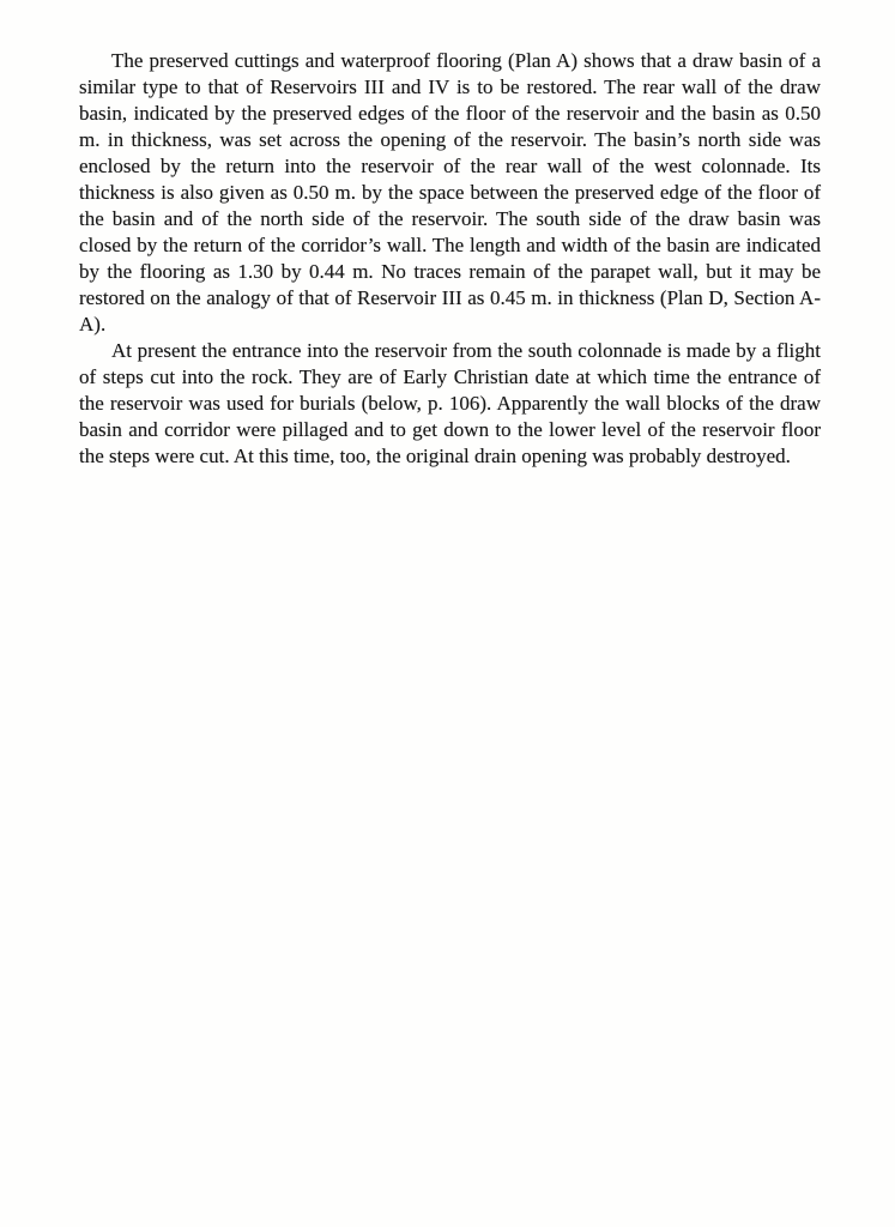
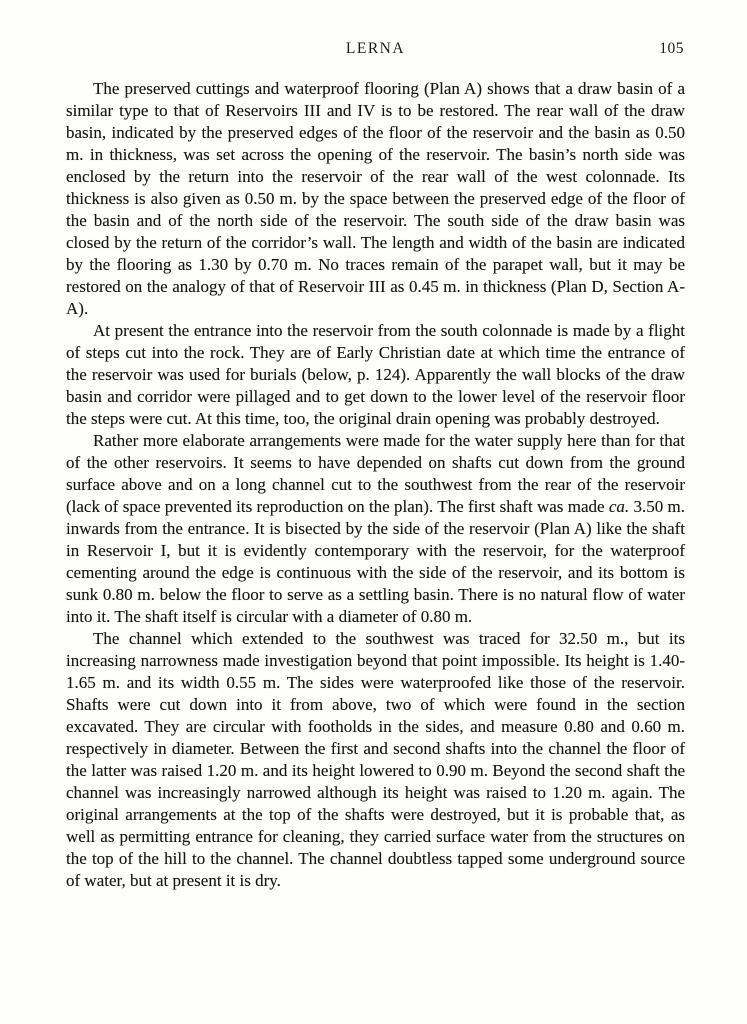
+ 105
+ LERNA
- The preserved cuttings and waterproof flooring (Plan A) shows that a draw basin of a similar type to that of Reservoirs III and IV is to be restored. The rear wall of the draw basin, indicated by the preserved edges of the floor of the reservoir and the basin as 0.50 m. in thickness, was set across the opening of the reservoir. The basin’s north side was enclosed by the return into the reservoir of the rear wall of the west colonnade. Its thickness is also given as 0.50 m. by the space between the preserved edge of the floor of the basin and of the north side of the reservoir. The south side of the draw basin was closed by the return of the corridor’s wall. The length and width of the basin are indicated by the flooring as 1.30 by 0.44 m. No traces remain of the parapet wall, but it may be restored on the analogy of that of Reservoir III as 0.45 m. in thickness (Plan D, Section A-A).
+ The preserved cuttings and waterproof flooring (Plan A) shows that a draw basin of a similar type to that of Reservoirs III and IV is to be restored. The rear wall of the draw basin, indicated by the preserved edges of the floor of the reservoir and the basin as 0.50 m. in thickness, was set across the opening of the reservoir. The basin’s north side was enclosed by the return into the reservoir of the rear wall of the west colonnade. Its thickness is also given as 0.50 m. by the space between the preserved edge of the floor of the basin and of the north side of the reservoir. The south side of the draw basin was closed by the return of the corridor’s wall. The length and width of the basin are indicated by the flooring as 1.30 by 0.70 m. No traces remain of the parapet wall, but it may be restored on the analogy of that of Reservoir III as 0.45 m. in thickness (Plan D, Section A-A).
- At present the entrance into the reservoir from the south colonnade is made by a flight of steps cut into the rock. They are of Early Christian date at which time the entrance of the reservoir was used for burials (below, p. 106). Apparently the wall blocks of the draw basin and corridor were pillaged and to get down to the lower level of the reservoir floor the steps were cut. At this time, too, the original drain opening was probably destroyed.
+ At present the entrance into the reservoir from the south colonnade is made by a flight of steps cut into the rock. They are of Early Christian date at which time the entrance of the reservoir was used for burials (below, p. 124). Apparently the wall blocks of the draw basin and corridor were pillaged and to get down to the lower level of the reservoir floor the steps were cut. At this time, too, the original drain opening was probably destroyed.
+ Rather more elaborate arrangements were made for the water supply here than for that of the other reservoirs. It seems to have depended on shafts cut down from the ground surface above and on a long channel cut to the southwest from the rear of the reservoir (lack of space prevented its reproduction on the plan). The first shaft was made ca. 3.50 m. inwards from the entrance. It is bisected by the side of the reservoir (Plan A) like the shaft in Reservoir I, but it is evidently contemporary with the reservoir, for the waterproof cementing around the edge is continuous with the side of the reservoir, and its bottom is sunk 0.80 m. below the floor to serve as a settling basin. There is no natural flow of water into it. The shaft itself is circular with a diameter of 0.80 m.
+ The channel which extended to the southwest was traced for 32.50 m., but its increasing narrowness made investigation beyond that point impossible. Its height is 1.40-1.65 m. and its width 0.55 m. The sides were waterproofed like those of the reservoir. Shafts were cut down into it from above, two of which were found in the section excavated. They are circular with footholds in the sides, and measure 0.80 and 0.60 m. respectively in diameter. Between the first and second shafts into the channel the floor of the latter was raised 1.20 m. and its height lowered to 0.90 m. Beyond the second shaft the channel was increasingly narrowed although its height was raised to 1.20 m. again. The original arrangements at the top of the shafts were destroyed, but it is probable that, as well as permitting entrance for cleaning, they carried surface water from the structures on the top of the hill to the channel. The channel doubtless tapped some underground source of water, but at present it is dry.
